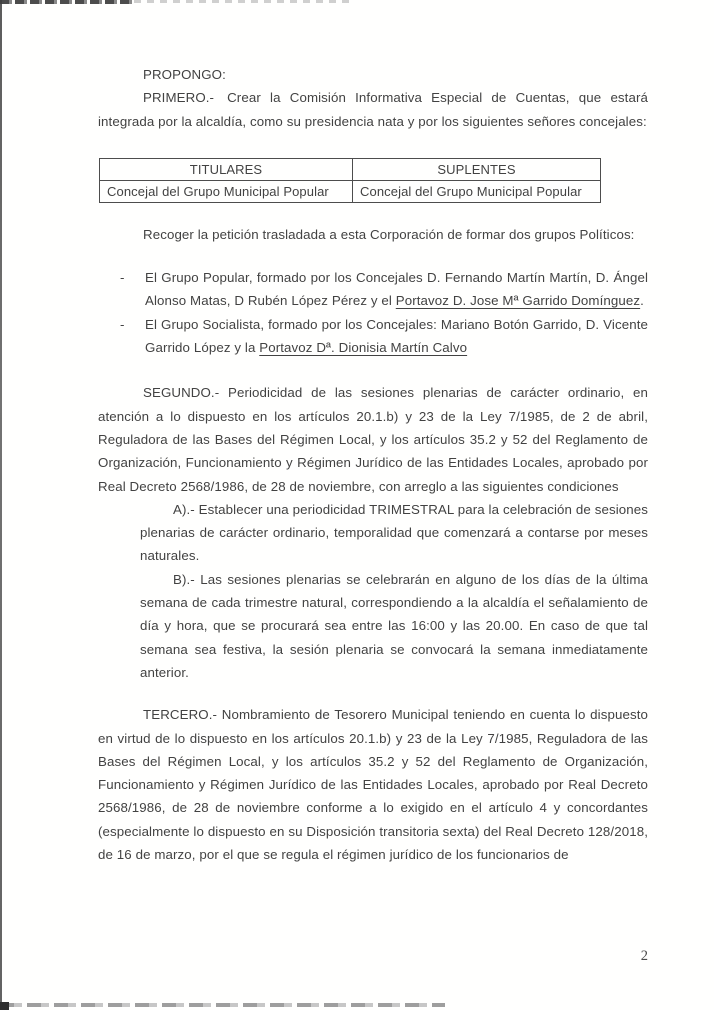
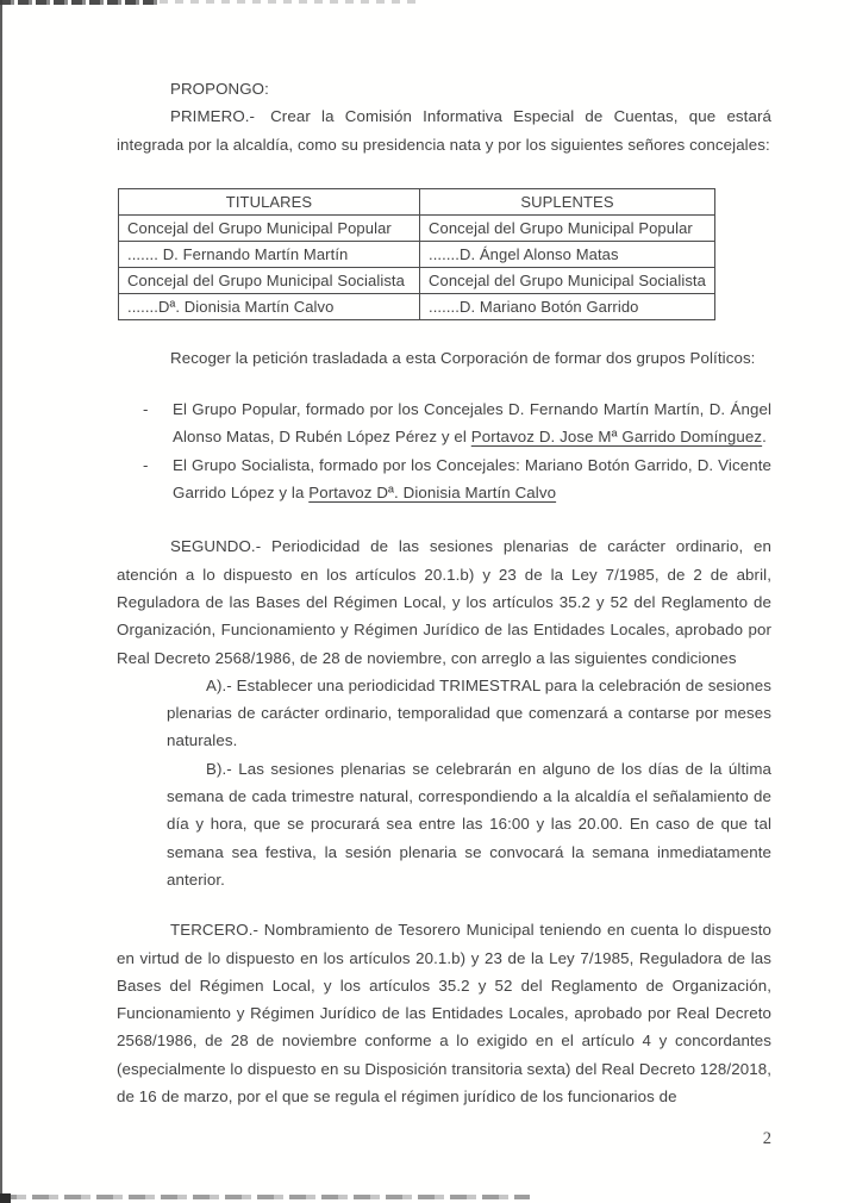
  PROPONGO:
  PRIMERO.- Crear la Comisión Informativa Especial de Cuentas, que estará integrada por la alcaldía, como su presidencia nata y por los siguientes señores concejales:
  TITULARES	SUPLENTES
  Concejal del Grupo Municipal Popular	Concejal del Grupo Municipal Popular
+ ....... D. Fernando Martín Martín	.......D. Ángel Alonso Matas
+ Concejal del Grupo Municipal Socialista	Concejal del Grupo Municipal Socialista
+ .......Dª. Dionisia Martín Calvo	.......D. Mariano Botón Garrido
  Recoger la petición trasladada a esta Corporación de formar dos grupos Políticos:
  -
  El Grupo Popular, formado por los Concejales D. Fernando Martín Martín, D. Ángel Alonso Matas, D Rubén López Pérez y el Portavoz D. Jose Mª Garrido Domínguez.
  -
  El Grupo Socialista, formado por los Concejales: Mariano Botón Garrido, D. Vicente Garrido López y la Portavoz Dª. Dionisia Martín Calvo
  SEGUNDO.- Periodicidad de las sesiones plenarias de carácter ordinario, en atención a lo dispuesto en los artículos 20.1.b) y 23 de la Ley 7/1985, de 2 de abril, Reguladora de las Bases del Régimen Local, y los artículos 35.2 y 52 del Reglamento de Organización, Funcionamiento y Régimen Jurídico de las Entidades Locales, aprobado por Real Decreto 2568/1986, de 28 de noviembre, con arreglo a las siguientes condiciones
  A).- Establecer una periodicidad TRIMESTRAL para la celebración de sesiones plenarias de carácter ordinario, temporalidad que comenzará a contarse por meses naturales.
  B).- Las sesiones plenarias se celebrarán en alguno de los días de la última semana de cada trimestre natural, correspondiendo a la alcaldía el señalamiento de día y hora, que se procurará sea entre las 16:00 y las 20.00. En caso de que tal semana sea festiva, la sesión plenaria se convocará la semana inmediatamente anterior.
  TERCERO.- Nombramiento de Tesorero Municipal teniendo en cuenta lo dispuesto en virtud de lo dispuesto en los artículos 20.1.b) y 23 de la Ley 7/1985, Reguladora de las Bases del Régimen Local, y los artículos 35.2 y 52 del Reglamento de Organización, Funcionamiento y Régimen Jurídico de las Entidades Locales, aprobado por Real Decreto 2568/1986, de 28 de noviembre conforme a lo exigido en el artículo 4 y concordantes (especialmente lo dispuesto en su Disposición transitoria sexta) del Real Decreto 128/2018, de 16 de marzo, por el que se regula el régimen jurídico de los funcionarios de
  2
